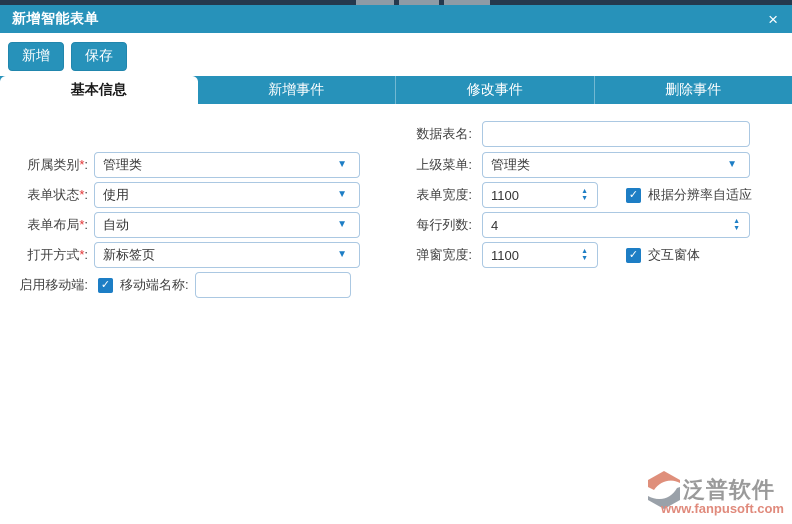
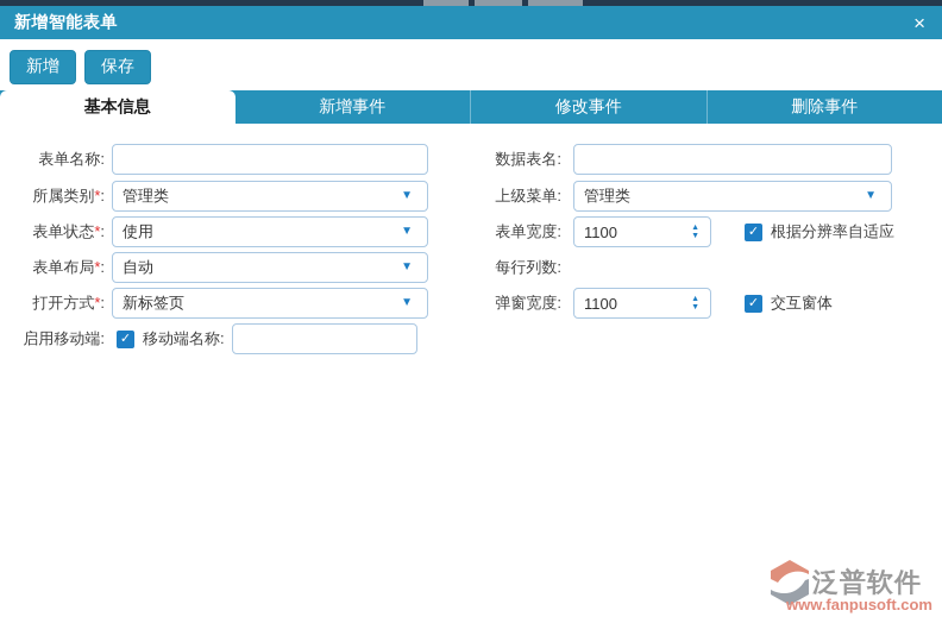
  新增智能表单
  ×
  新增
  保存
  基本信息
  新增事件
  修改事件
  删除事件
+ 表单名称:
  所属类别*:
  管理类
  ▼
  表单状态*:
  使用
  ▼
  表单布局*:
  自动
  ▼
  打开方式*:
  新标签页
  ▼
  启用移动端:
  ✓
  移动端名称:
  数据表名:
  上级菜单:
  管理类
  ▼
  表单宽度:
  1100
  ✓
  根据分辨率自适应
  每行列数:
- 4
  弹窗宽度:
  1100
  ✓
  交互窗体
  泛普软件
  www.fanpusoft.com
